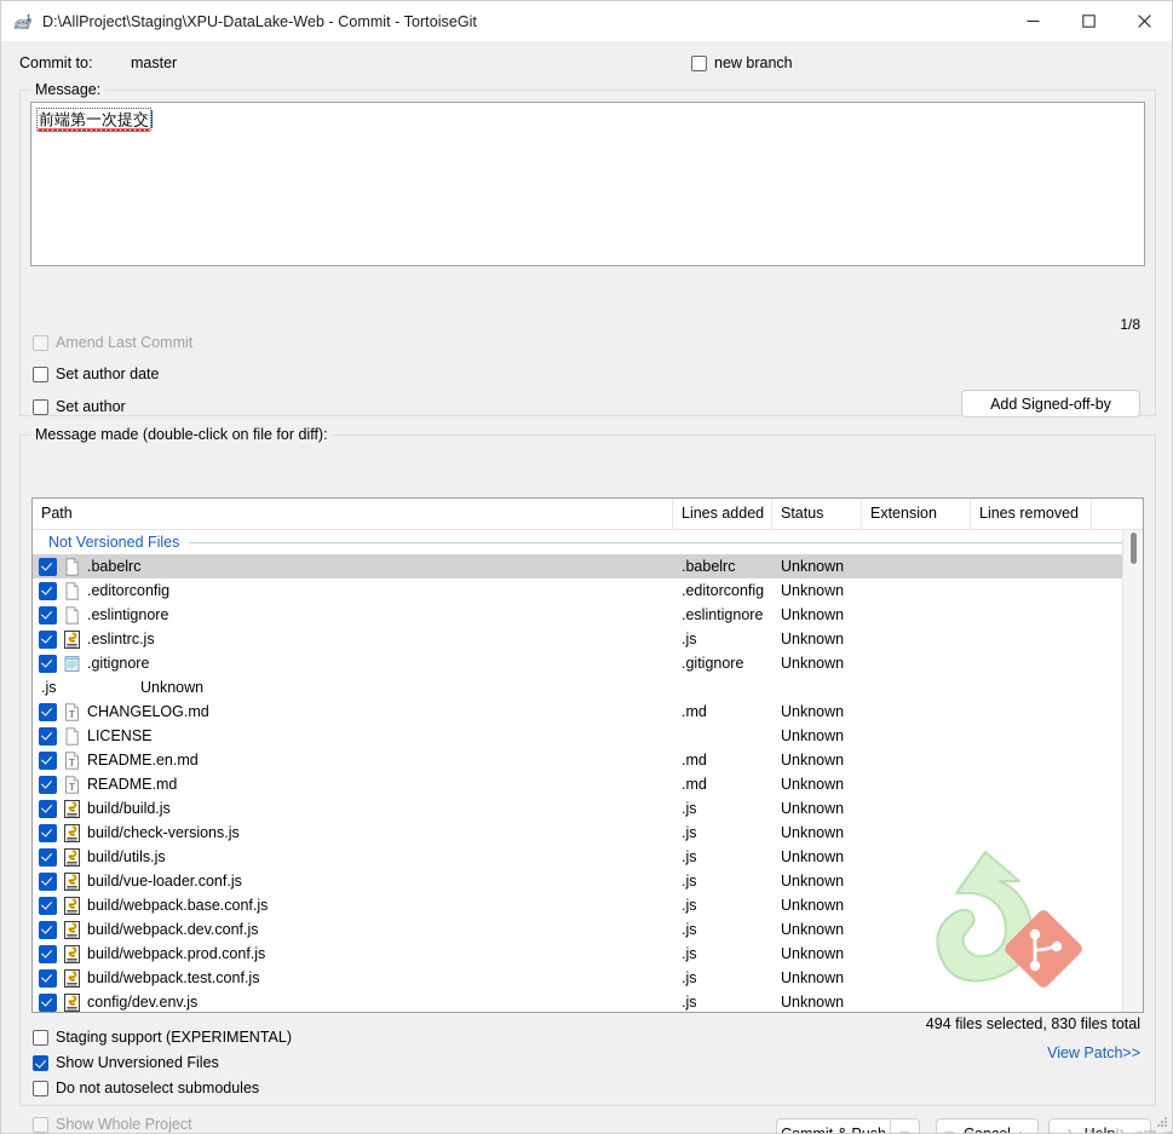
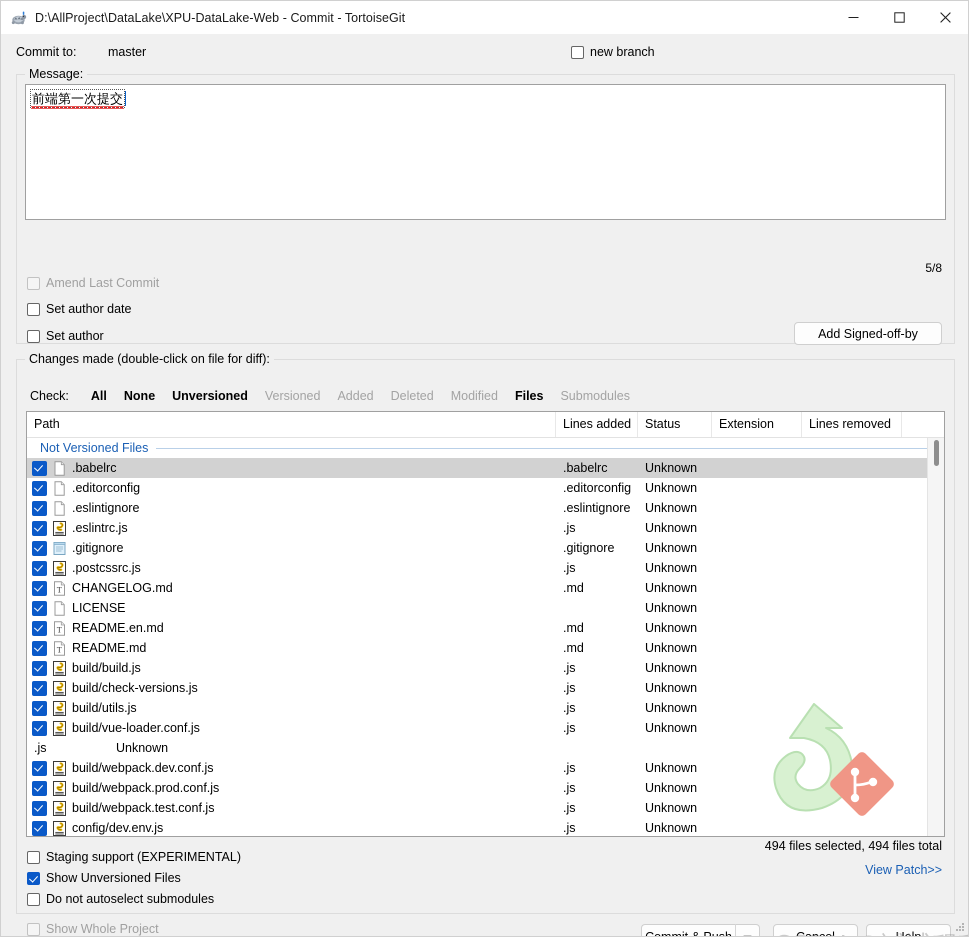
- D:\AllProject\Staging\XPU-DataLake-Web - Commit - TortoiseGit
+ D:\AllProject\DataLake\XPU-DataLake-Web - Commit - TortoiseGit
  Commit to:
  master
  new branch
  Message:
  前端第一次提交
- 1/8
+ 5/8
  Amend Last Commit
  Set author date
  Set author
  Add Signed-off-by
- Message made (double-click on file for diff):
+ Changes made (double-click on file for diff):
+ Check:
+ All
+ None
+ Unversioned
+ Versioned
+ Added
+ Deleted
+ Modified
+ Files
+ Submodules
  Path
  Lines added
  Status
  Extension
  Lines removed
  Not Versioned Files
  .babelrc
  .babelrc
  Unknown
  .editorconfig
  .editorconfig
  Unknown
  .eslintignore
  .eslintignore
  Unknown
  .eslintrc.js
  .js
  Unknown
  .gitignore
  .gitignore
  Unknown
+ .postcssrc.js
  .js
  Unknown
  T
  CHANGELOG.md
  .md
  Unknown
  LICENSE
  Unknown
  T
  README.en.md
  .md
  Unknown
  T
  README.md
  .md
  Unknown
  build/build.js
  .js
  Unknown
  build/check-versions.js
  .js
  Unknown
  build/utils.js
  .js
  Unknown
  build/vue-loader.conf.js
  .js
  Unknown
- build/webpack.base.conf.js
  .js
  Unknown
  build/webpack.dev.conf.js
  .js
  Unknown
  build/webpack.prod.conf.js
  .js
  Unknown
  build/webpack.test.conf.js
  .js
  Unknown
  config/dev.env.js
  .js
  Unknown
- 494 files selected, 830 files total
+ 494 files selected, 494 files total
  View Patch>>
  Staging support (EXPERIMENTAL)
  Show Unversioned Files
  Do not autoselect submodules
  Show Whole Project
